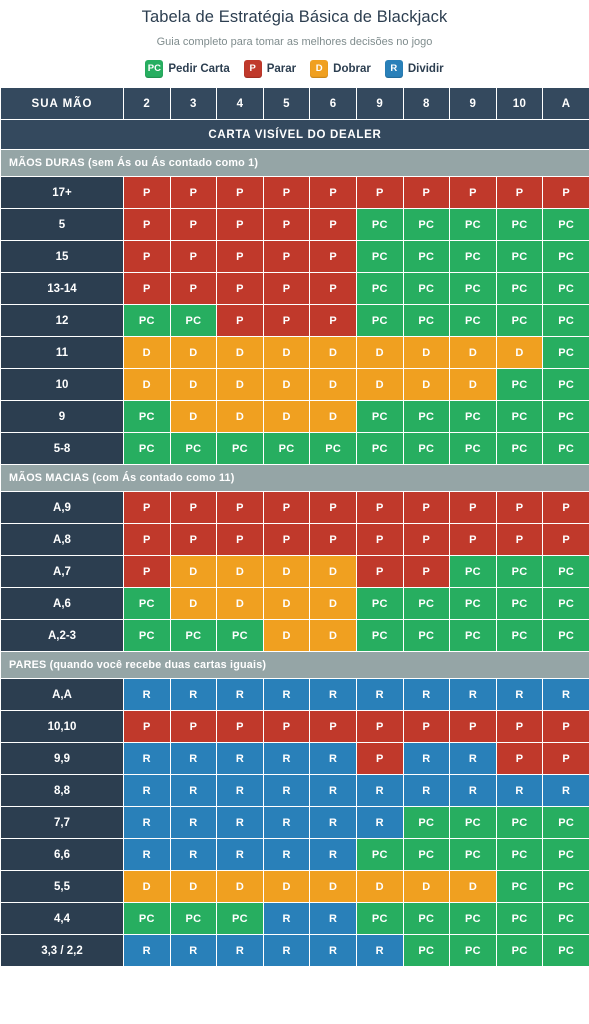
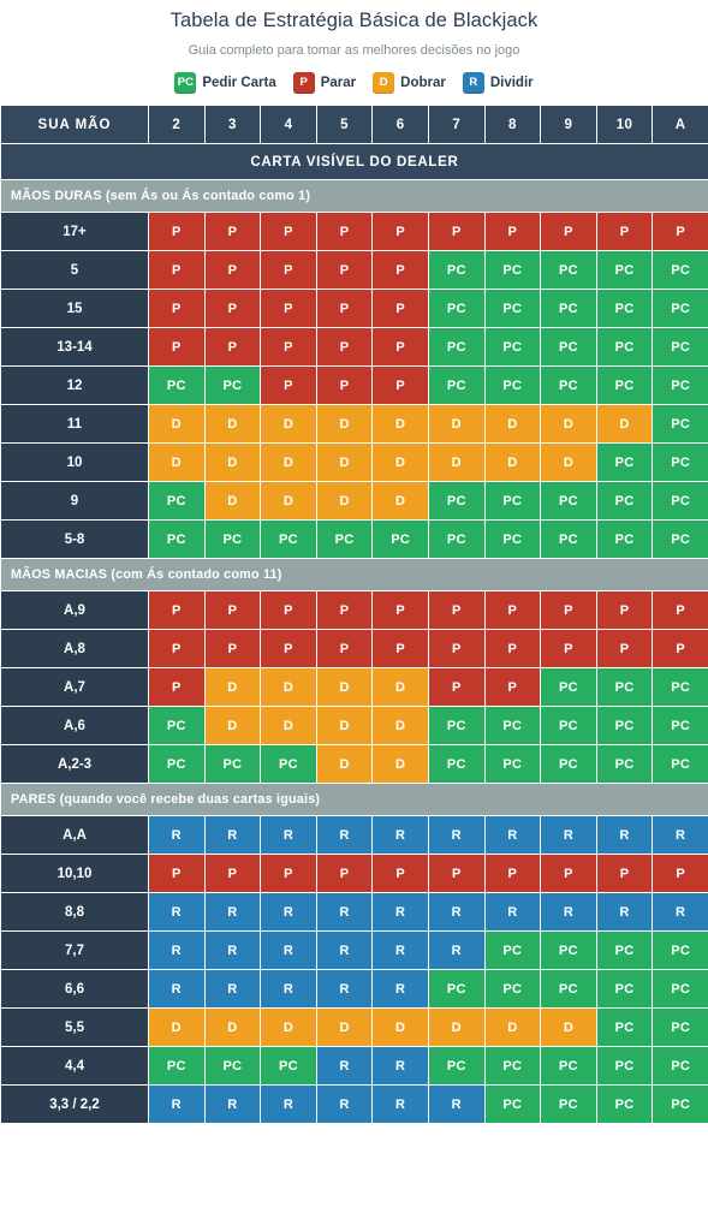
  Tabela de Estratégia Básica de Blackjack
  Guia completo para tomar as melhores decisões no jogo
  PC
  Pedir Carta
  P
  Parar
  D
  Dobrar
  R
  Dividir
- SUA MÃO	2	3	4	5	6	9	8	9	10	A
+ SUA MÃO	2	3	4	5	6	7	8	9	10	A
  CARTA VISÍVEL DO DEALER
  MÃOS DURAS (sem Ás ou Ás contado como 1)
  17+	P	P	P	P	P	P	P	P	P	P
  5	P	P	P	P	P	PC	PC	PC	PC	PC
  15	P	P	P	P	P	PC	PC	PC	PC	PC
  13-14	P	P	P	P	P	PC	PC	PC	PC	PC
  12	PC	PC	P	P	P	PC	PC	PC	PC	PC
  11	D	D	D	D	D	D	D	D	D	PC
  10	D	D	D	D	D	D	D	D	PC	PC
  9	PC	D	D	D	D	PC	PC	PC	PC	PC
  5-8	PC	PC	PC	PC	PC	PC	PC	PC	PC	PC
  MÃOS MACIAS (com Ás contado como 11)
  A,9	P	P	P	P	P	P	P	P	P	P
  A,8	P	P	P	P	P	P	P	P	P	P
  A,7	P	D	D	D	D	P	P	PC	PC	PC
  A,6	PC	D	D	D	D	PC	PC	PC	PC	PC
  A,2-3	PC	PC	PC	D	D	PC	PC	PC	PC	PC
  PARES (quando você recebe duas cartas iguais)
  A,A	R	R	R	R	R	R	R	R	R	R
  10,10	P	P	P	P	P	P	P	P	P	P
- 9,9	R	R	R	R	R	P	R	R	P	P
  8,8	R	R	R	R	R	R	R	R	R	R
  7,7	R	R	R	R	R	R	PC	PC	PC	PC
  6,6	R	R	R	R	R	PC	PC	PC	PC	PC
  5,5	D	D	D	D	D	D	D	D	PC	PC
  4,4	PC	PC	PC	R	R	PC	PC	PC	PC	PC
  3,3 / 2,2	R	R	R	R	R	R	PC	PC	PC	PC
